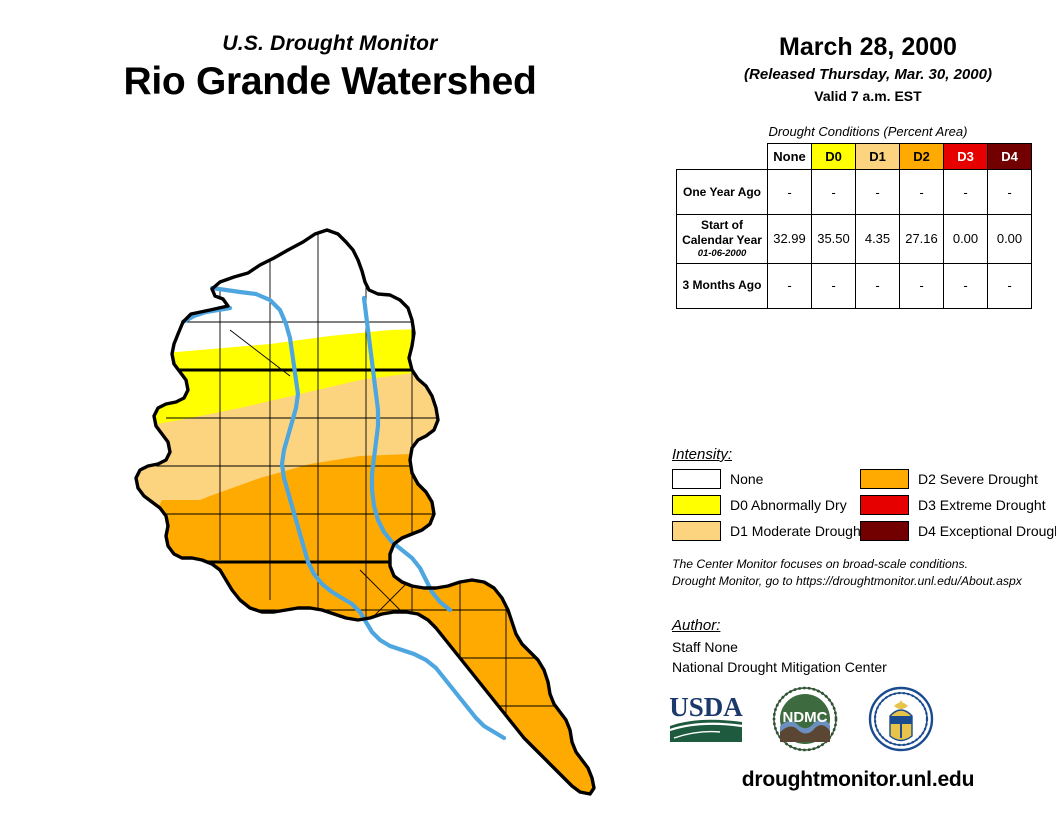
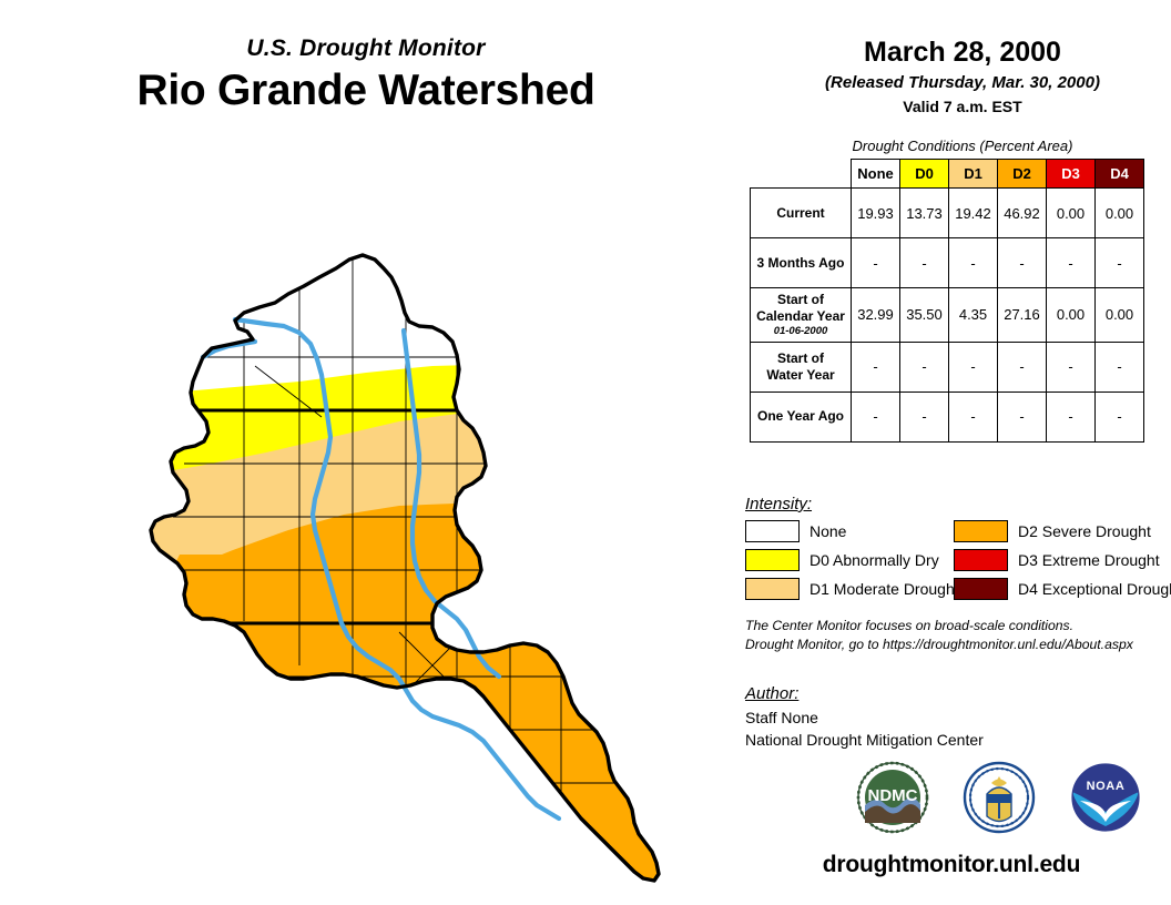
  U.S. Drought Monitor
  Rio Grande Watershed
  March 28, 2000
  (Released Thursday, Mar. 30, 2000)
  Valid 7 a.m. EST
  Drought Conditions (Percent Area)
  	None	D0	D1	D2	D3	D4
+ Current	19.93	13.73	19.42	46.92	0.00	0.00
- One Year Ago	-	-	-	-	-	-
+ 3 Months Ago	-	-	-	-	-	-
  Start ofCalendar Year01-06-2000	32.99	35.50	4.35	27.16	0.00	0.00
+ Start ofWater Year	-	-	-	-	-	-
- 3 Months Ago	-	-	-	-	-	-
+ One Year Ago	-	-	-	-	-	-
  Intensity:
  None
  D0 Abnormally Dry
  D1 Moderate Drough
  D2 Severe Drought
  D3 Extreme Drought
  D4 Exceptional Droug
  The Center Monitor focuses on broad-scale conditions.
  Drought Monitor, go to https://droughtmonitor.unl.edu/About.aspx
  Author:
  Staff None
  National Drought Mitigation Center
- USDA
  NDMC
+ NOAA
  droughtmonitor.unl.edu
